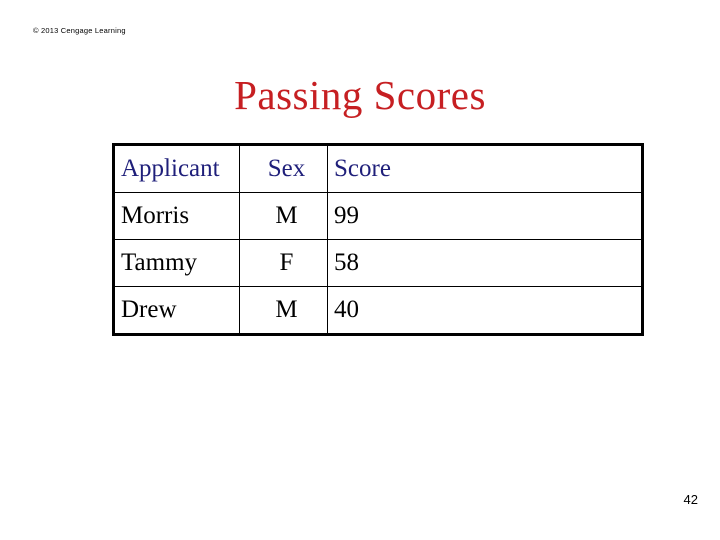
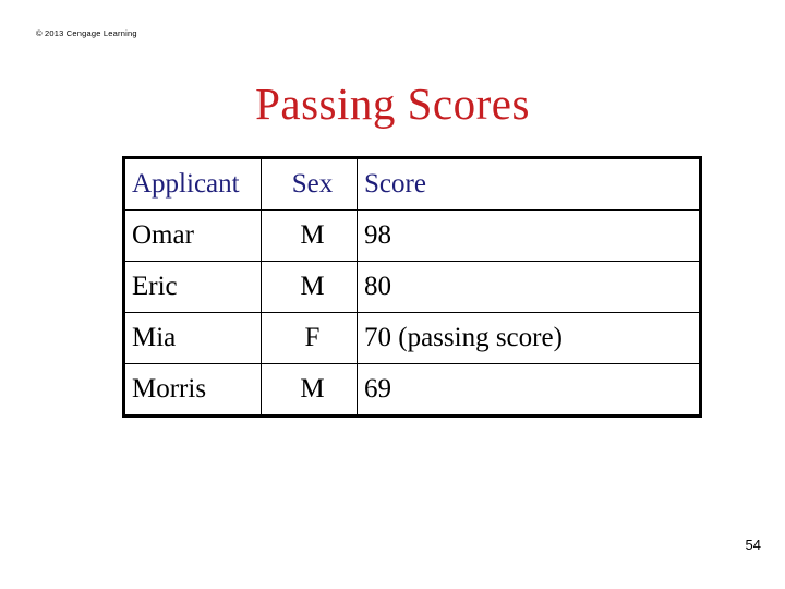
  © 2013 Cengage Learning
  Passing Scores
  Applicant	Sex	Score
+ Omar	M	98
+ Eric	M	80
+ Mia	F	70 (passing score)
- Morris	M	99
+ Morris	M	69
- Tammy	F	58
- Drew	M	40
- 42
+ 54
